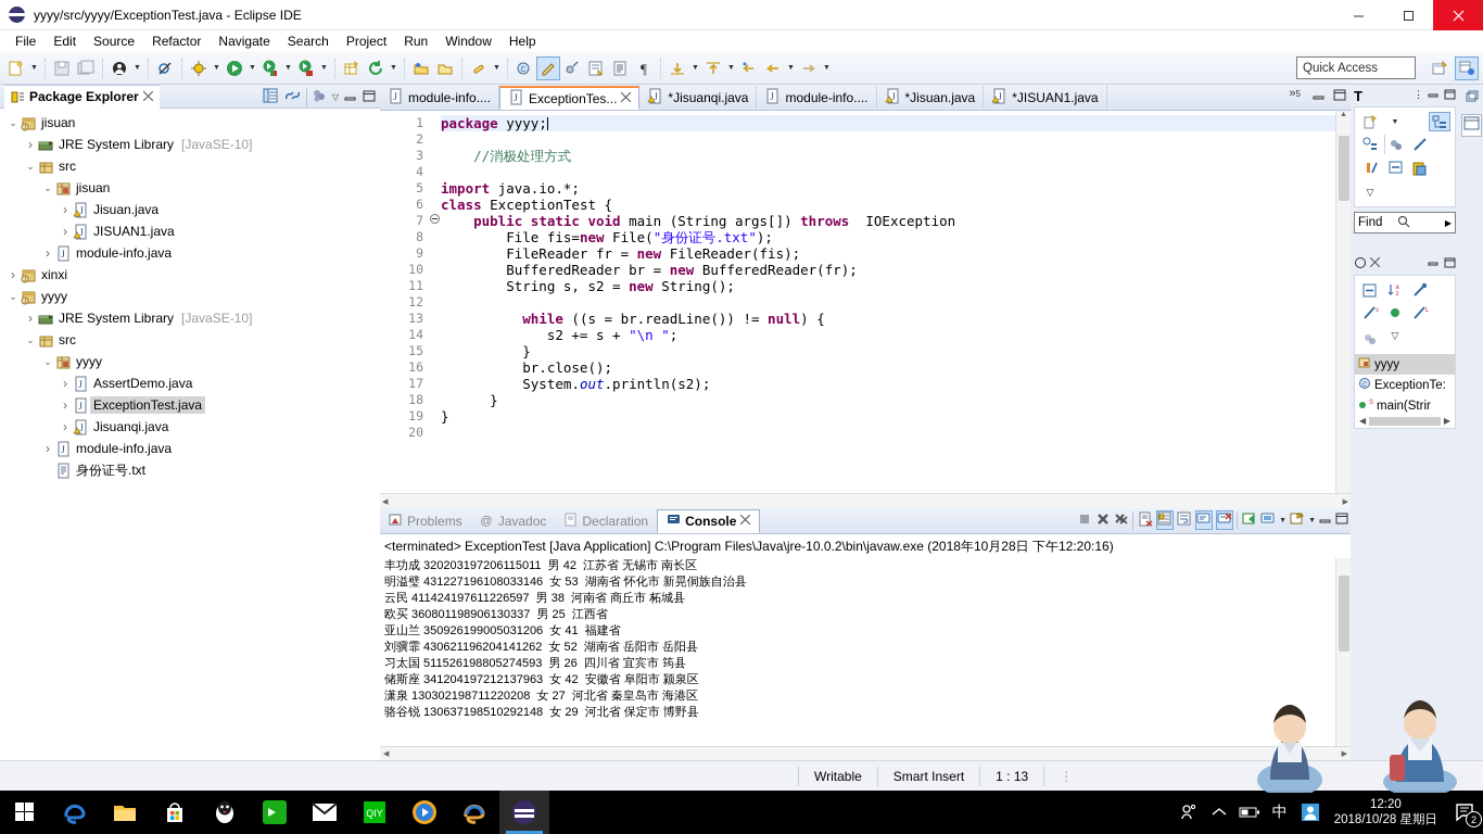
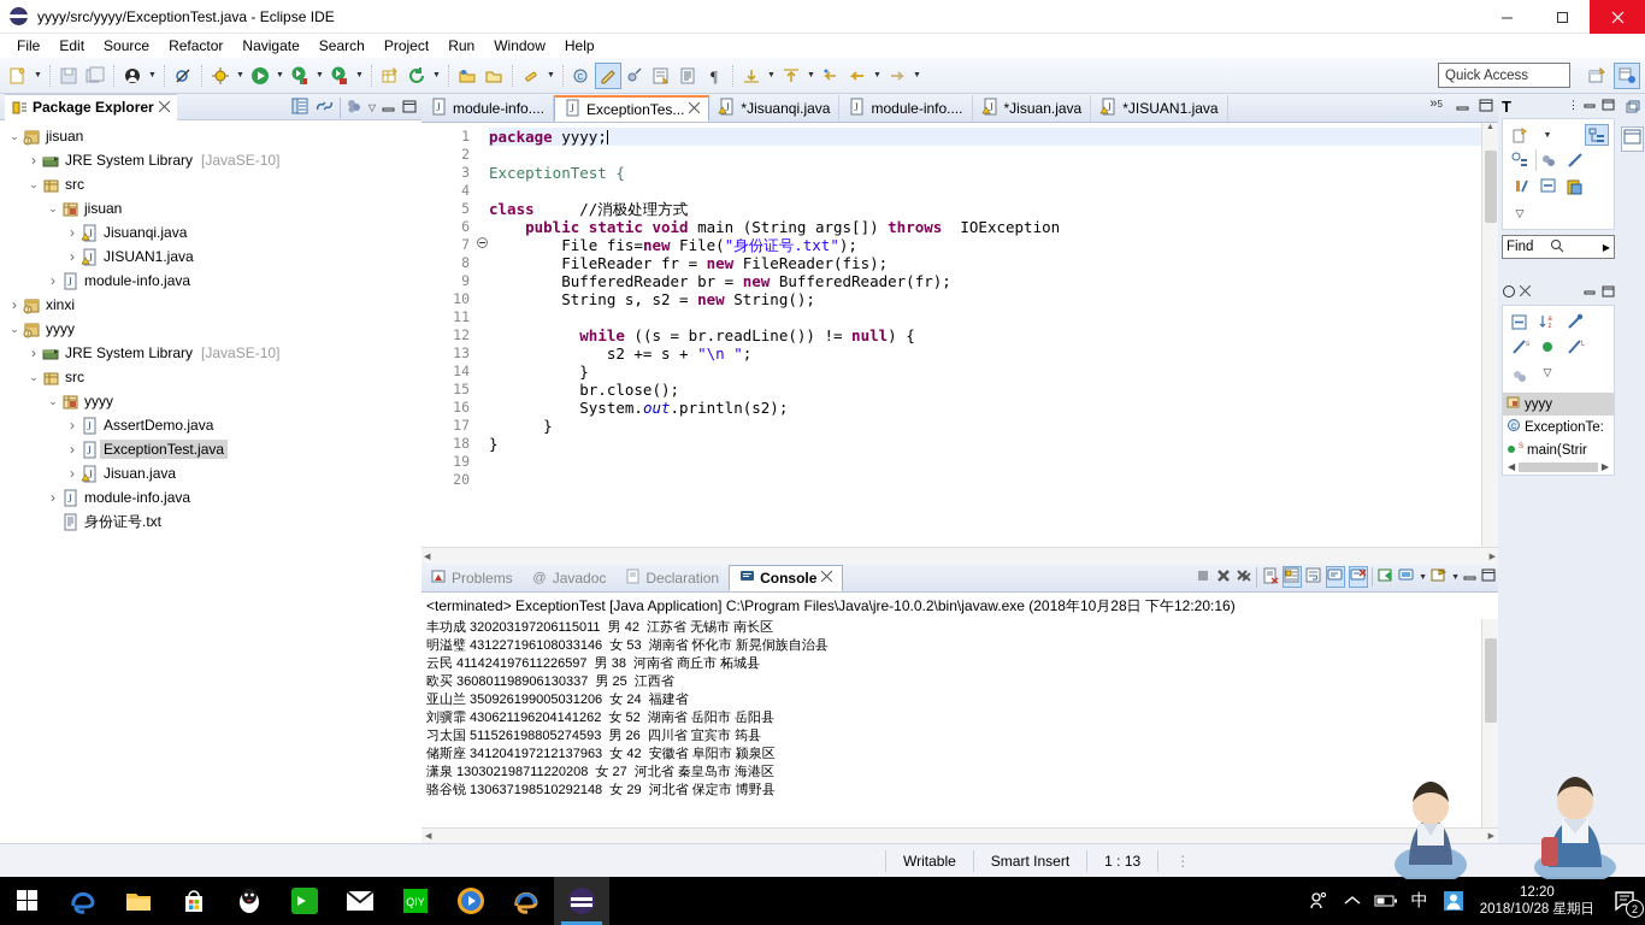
  yyyy/src/yyyy/ExceptionTest.java - Eclipse IDE
  File
  Edit
  Source
  Refactor
  Navigate
  Search
  Project
  Run
  Window
  Help
  ¶
  Quick Access
  Package Explorer
  ▽
  ⌄
  jisuan
  ›
  JRE System Library
  [JavaSE-10]
  ⌄
  src
  ⌄
  jisuan
  ›
  J
- Jisuan.java
+ Jisuanqi.java
  ›
  J
  JISUAN1.java
  ›
  J
  module-info.java
  ›
  xinxi
  ⌄
  yyyy
  ›
  JRE System Library
  [JavaSE-10]
  ⌄
  src
  ⌄
  yyyy
  ›
  J
  AssertDemo.java
  ›
  J
  ExceptionTest.java
  ›
  J
- Jisuanqi.java
+ Jisuan.java
  ›
  J
  module-info.java
  身份证号.txt
  J
  module-info....
  J
  ExceptionTes...
  J
  *Jisuanqi.java
  J
  module-info....
  J
  *Jisuan.java
  J
  *JISUAN1.java
  »5
  1
  2
  3
  4
  5
  6
  7
  8
  9
  10
  11
  12
  13
  14
  15
  16
  17
  18
  19
  20
  package yyyy;
- //消极处理方式
+ ExceptionTest {
- import java.io.*;
- class ExceptionTest {
+ class //消极处理方式
  public static void main (String args[]) throws IOException
  File fis=new File("身份证号.txt");
  FileReader fr = new FileReader(fis);
  BufferedReader br = new BufferedReader(fr);
  String s, s2 = new String();
  while ((s = br.readLine()) != null) {
  s2 += s + "\n ";
  }
  br.close();
  System.out.println(s2);
  }
  }
  Problems
  @
  Javadoc
  Declaration
  Console
  <terminated> ExceptionTest [Java Application] C:\Program Files\Java\jre-10.0.2\bin\javaw.exe (2018年10月28日 下午12:20:16)
  丰功成 320203197206115011 男 42 江苏省 无锡市 南长区
  明溢璧 431227196108033146 女 53 湖南省 怀化市 新晃侗族自治县
  云民 411424197611226597 男 38 河南省 商丘市 柘城县
  欧买 360801198906130337 男 25 江西省
- 亚山兰 350926199005031206 女 41 福建省
+ 亚山兰 350926199005031206 女 24 福建省
  刘骥霏 430621196204141262 女 52 湖南省 岳阳市 岳阳县
  习太国 511526198805274593 男 26 四川省 宜宾市 筠县
  储斯座 341204197212137963 女 42 安徽省 阜阳市 颍泉区
  潇泉 130302198711220208 女 27 河北省 秦皇岛市 海港区
  骆谷锐 130637198510292148 女 29 河北省 保定市 博野县
  T
  ⋮
  ▽
  Find
  ▶
  ▽
  yyyy
  ExceptionTe:
  main(Strir
  ◀
  ▶
  Writable
  Smart Insert
  1 : 13
  ⋮
  QIY
  中
  12:20
  2018/10/28 星期日
  2
